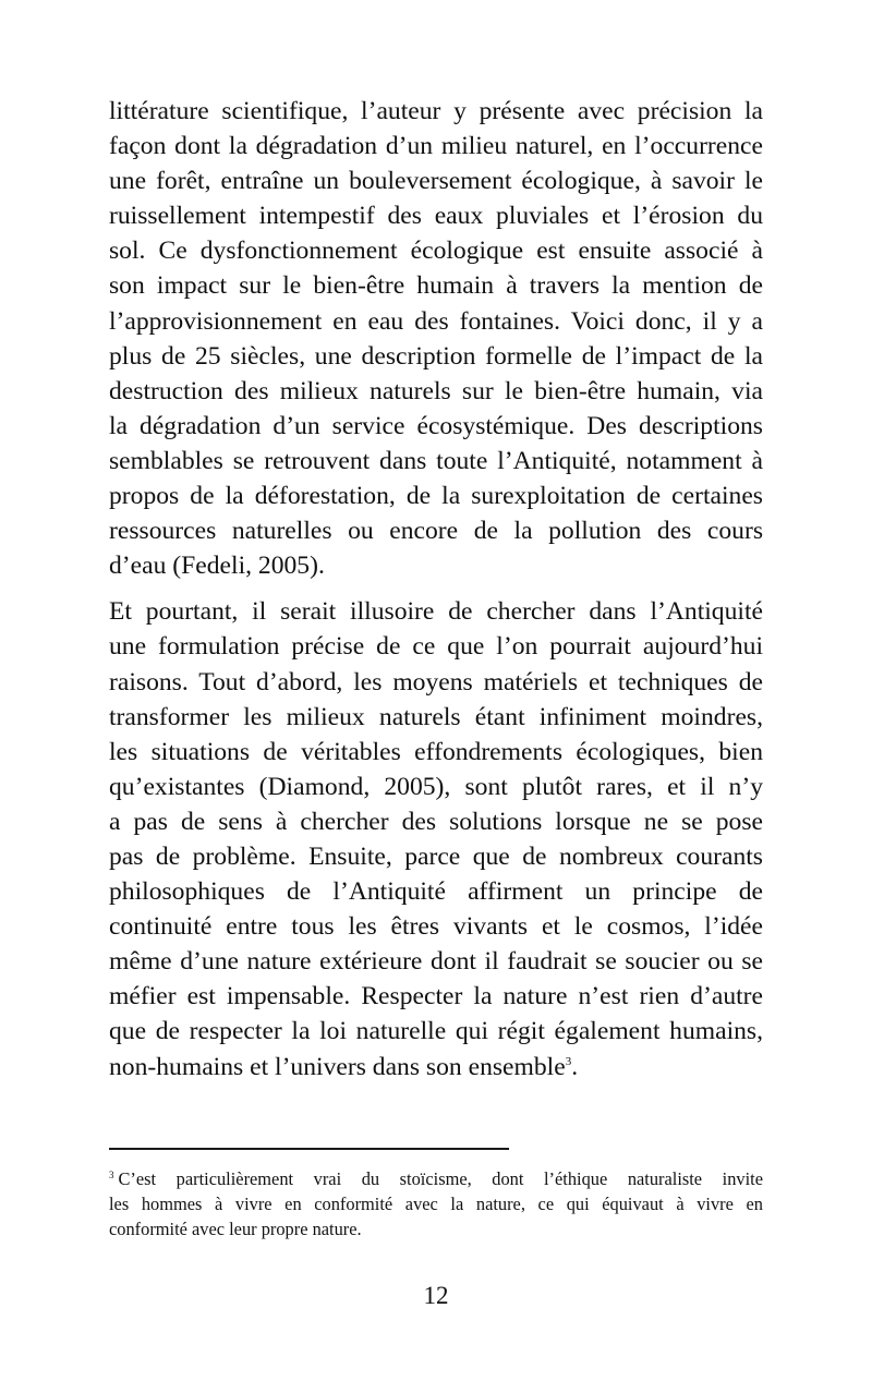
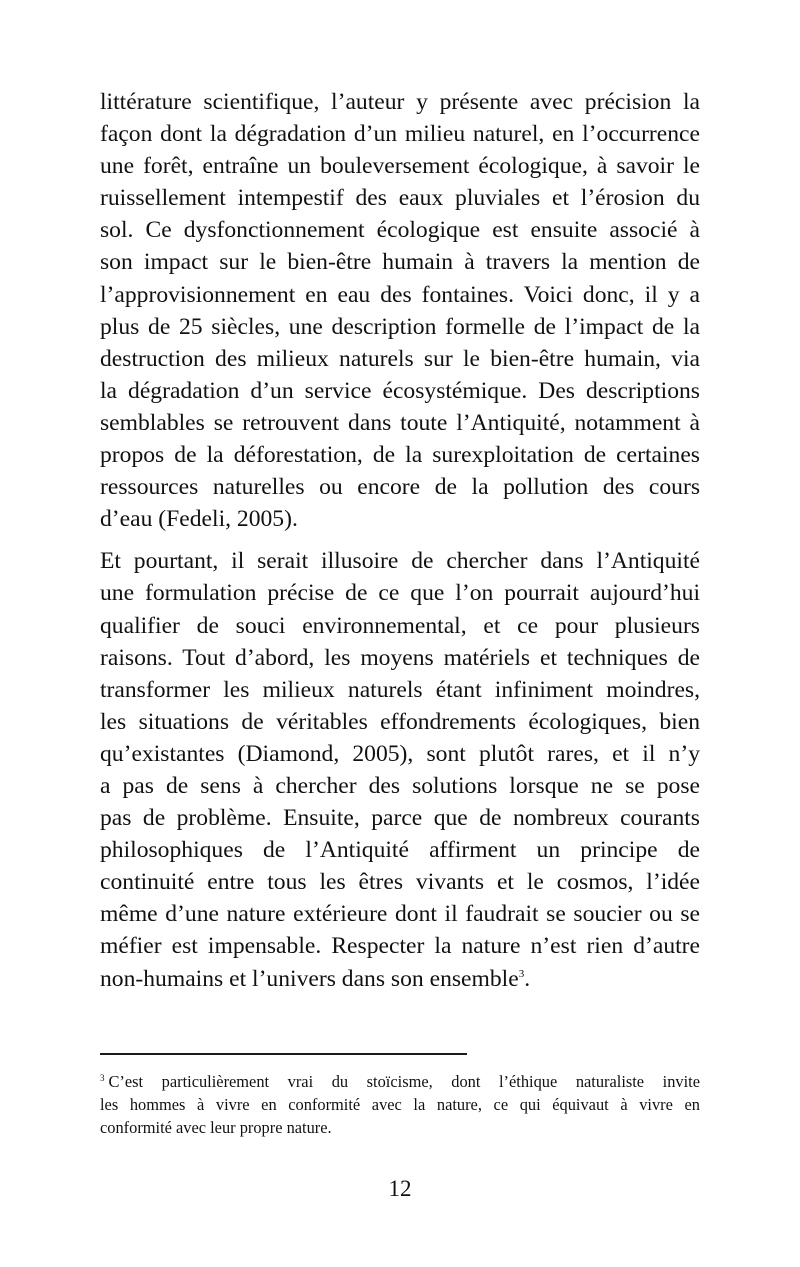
  littérature scientifique, l’auteur y présente avec précision la
  façon dont la dégradation d’un milieu naturel, en l’occurrence
  une forêt, entraîne un bouleversement écologique, à savoir le
  ruissellement intempestif des eaux pluviales et l’érosion du
  sol. Ce dysfonctionnement écologique est ensuite associé à
  son impact sur le bien-être humain à travers la mention de
  l’approvisionnement en eau des fontaines. Voici donc, il y a
  plus de 25 siècles, une description formelle de l’impact de la
  destruction des milieux naturels sur le bien-être humain, via
  la dégradation d’un service écosystémique. Des descriptions
  semblables se retrouvent dans toute l’Antiquité, notamment à
  propos de la déforestation, de la surexploitation de certaines
  ressources naturelles ou encore de la pollution des cours
  d’eau (Fedeli, 2005).
  Et pourtant, il serait illusoire de chercher dans l’Antiquité
  une formulation précise de ce que l’on pourrait aujourd’hui
+ qualifier de souci environnemental, et ce pour plusieurs
  raisons. Tout d’abord, les moyens matériels et techniques de
  transformer les milieux naturels étant infiniment moindres,
  les situations de véritables effondrements écologiques, bien
  qu’existantes (Diamond, 2005), sont plutôt rares, et il n’y
  a pas de sens à chercher des solutions lorsque ne se pose
  pas de problème. Ensuite, parce que de nombreux courants
  philosophiques de l’Antiquité affirment un principe de
  continuité entre tous les êtres vivants et le cosmos, l’idée
  même d’une nature extérieure dont il faudrait se soucier ou se
  méfier est impensable. Respecter la nature n’est rien d’autre
- que de respecter la loi naturelle qui régit également humains,
  non-humains et l’univers dans son ensemble3.
  3 C’est particulièrement vrai du stoïcisme, dont l’éthique naturaliste invite
  les hommes à vivre en conformité avec la nature, ce qui équivaut à vivre en
  conformité avec leur propre nature.
  12
